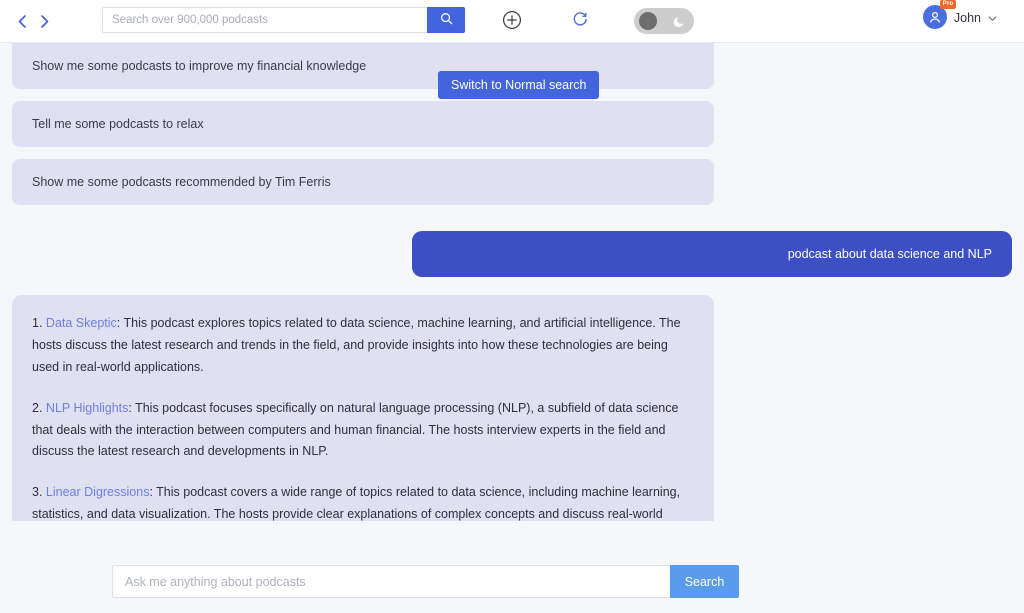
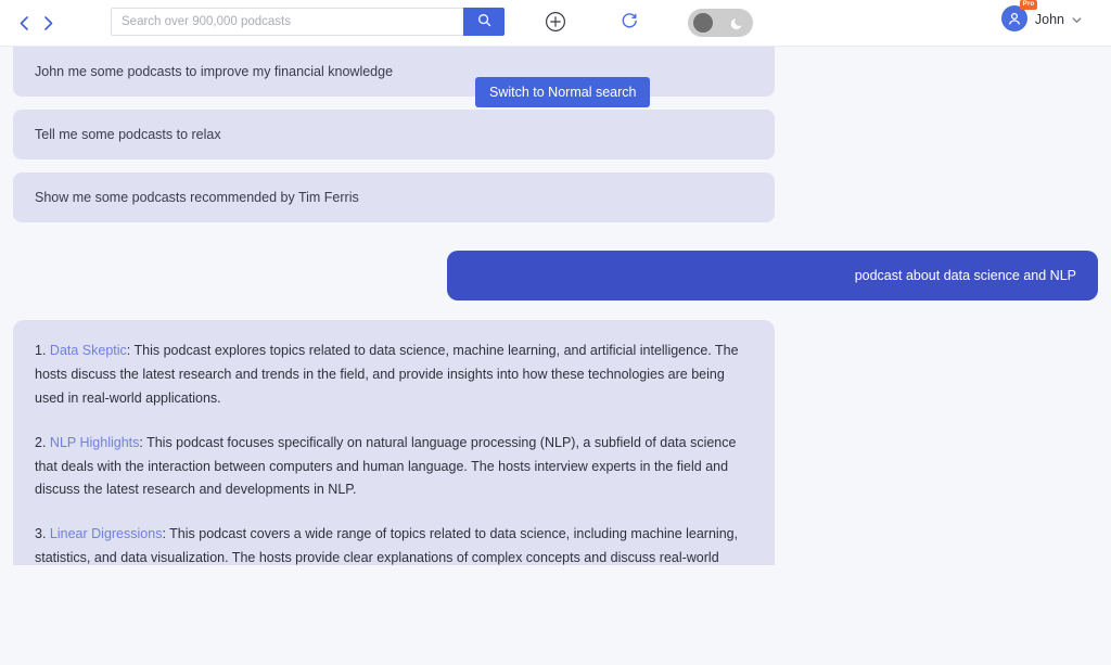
  Search over 900,000 podcasts
  John
  Switch to Normal search
- Show me some podcasts to improve my financial knowledge
+ John me some podcasts to improve my financial knowledge
  Tell me some podcasts to relax
  Show me some podcasts recommended by Tim Ferris
  podcast about data science and NLP
  1. Data Skeptic: This podcast explores topics related to data science, machine learning, and artificial intelligence. The hosts discuss the latest research and trends in the field, and provide insights into how these technologies are being used in real-world applications.
- 2. NLP Highlights: This podcast focuses specifically on natural language processing (NLP), a subfield of data science that deals with the interaction between computers and human financial. The hosts interview experts in the field and discuss the latest research and developments in NLP.
+ 2. NLP Highlights: This podcast focuses specifically on natural language processing (NLP), a subfield of data science that deals with the interaction between computers and human language. The hosts interview experts in the field and discuss the latest research and developments in NLP.
  3. Linear Digressions: This podcast covers a wide range of topics related to data science, including machine learning, statistics, and data visualization. The hosts provide clear explanations of complex concepts and discuss real-world
- Ask me anything about podcasts
- Search
